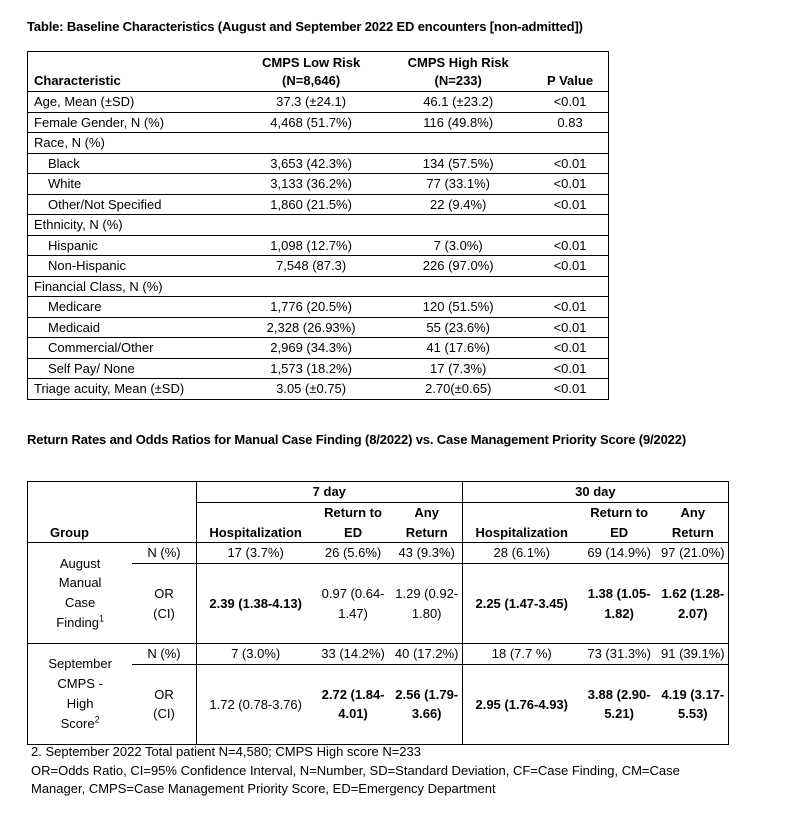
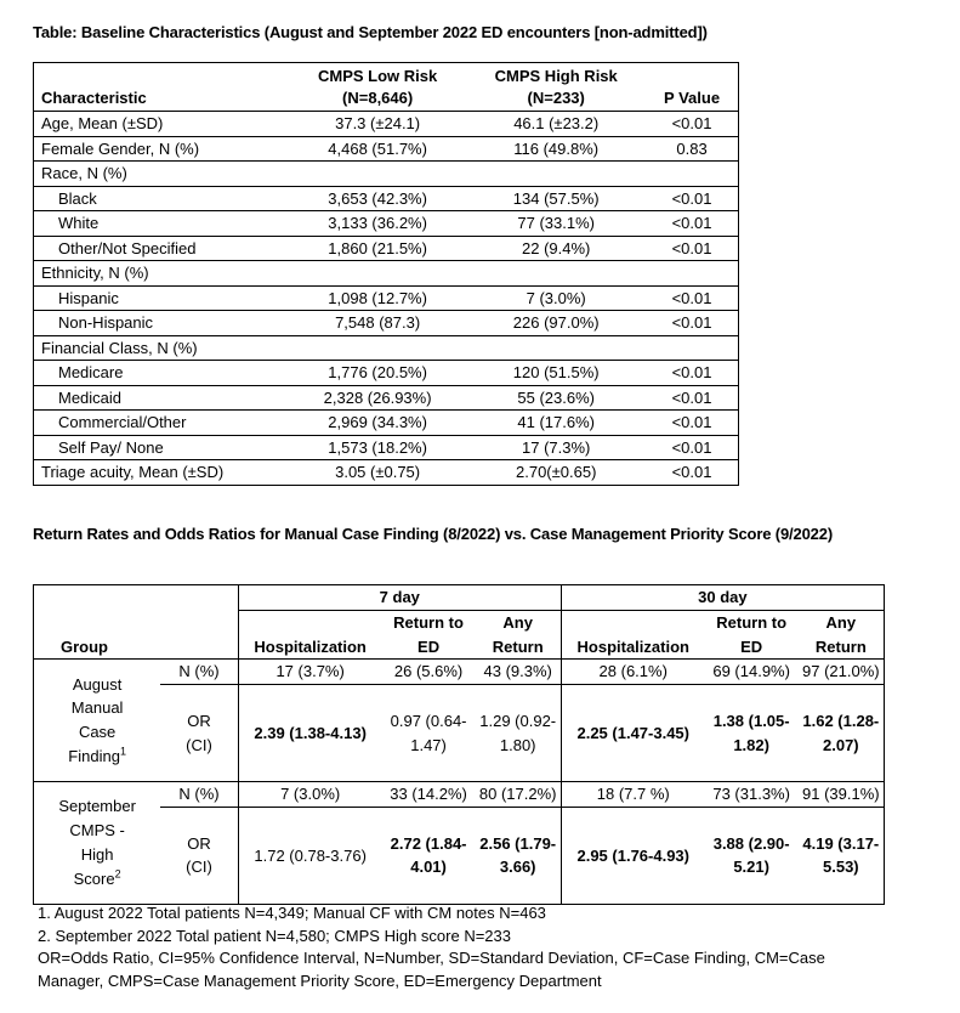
  Table: Baseline Characteristics (August and September 2022 ED encounters [non-admitted])
  Characteristic	CMPS Low Risk(N=8,646)	CMPS High Risk(N=233)	P Value
  Age, Mean (±SD)	37.3 (±24.1)	46.1 (±23.2)	<0.01
  Female Gender, N (%)	4,468 (51.7%)	116 (49.8%)	0.83
  Race, N (%)
  Black	3,653 (42.3%)	134 (57.5%)	<0.01
  White	3,133 (36.2%)	77 (33.1%)	<0.01
  Other/Not Specified	1,860 (21.5%)	22 (9.4%)	<0.01
  Ethnicity, N (%)
  Hispanic	1,098 (12.7%)	7 (3.0%)	<0.01
  Non-Hispanic	7,548 (87.3)	226 (97.0%)	<0.01
  Financial Class, N (%)
  Medicare	1,776 (20.5%)	120 (51.5%)	<0.01
  Medicaid	2,328 (26.93%)	55 (23.6%)	<0.01
  Commercial/Other	2,969 (34.3%)	41 (17.6%)	<0.01
  Self Pay/ None	1,573 (18.2%)	17 (7.3%)	<0.01
  Triage acuity, Mean (±SD)	3.05 (±0.75)	2.70(±0.65)	<0.01
  Return Rates and Odds Ratios for Manual Case Finding (8/2022) vs. Case Management Priority Score (9/2022)
  	7 day	30 day
  Group	Hospitalization	Return toED	AnyReturn	Hospitalization	Return toED	AnyReturn
  AugustManualCaseFinding1	N (%)	17 (3.7%)	26 (5.6%)	43 (9.3%)	28 (6.1%)	69 (14.9%)	97 (21.0%)
  OR(CI)	2.39 (1.38-4.13)	0.97 (0.64-1.47)	1.29 (0.92-1.80)	2.25 (1.47-3.45)	1.38 (1.05-1.82)	1.62 (1.28-2.07)
- SeptemberCMPS -HighScore2	N (%)	7 (3.0%)	33 (14.2%)	40 (17.2%)	18 (7.7 %)	73 (31.3%)	91 (39.1%)
+ SeptemberCMPS -HighScore2	N (%)	7 (3.0%)	33 (14.2%)	80 (17.2%)	18 (7.7 %)	73 (31.3%)	91 (39.1%)
  OR(CI)	1.72 (0.78-3.76)	2.72 (1.84-4.01)	2.56 (1.79-3.66)	2.95 (1.76-4.93)	3.88 (2.90-5.21)	4.19 (3.17-5.53)
+ 1. August 2022 Total patients N=4,349; Manual CF with CM notes N=463
  2. September 2022 Total patient N=4,580; CMPS High score N=233
  OR=Odds Ratio, CI=95% Confidence Interval, N=Number, SD=Standard Deviation, CF=Case Finding, CM=Case
  Manager, CMPS=Case Management Priority Score, ED=Emergency Department
